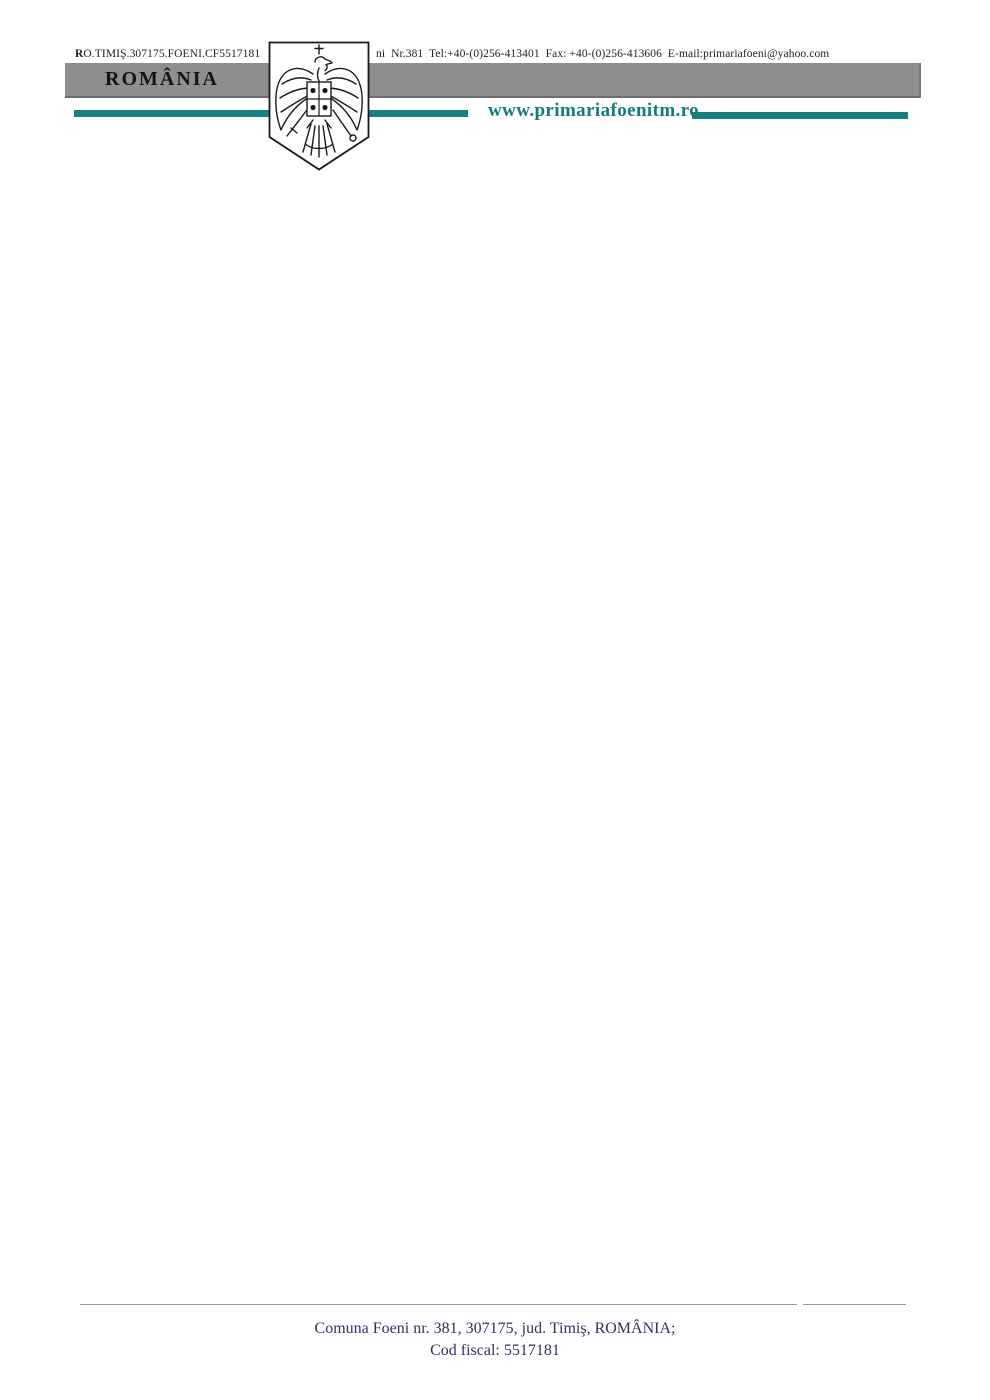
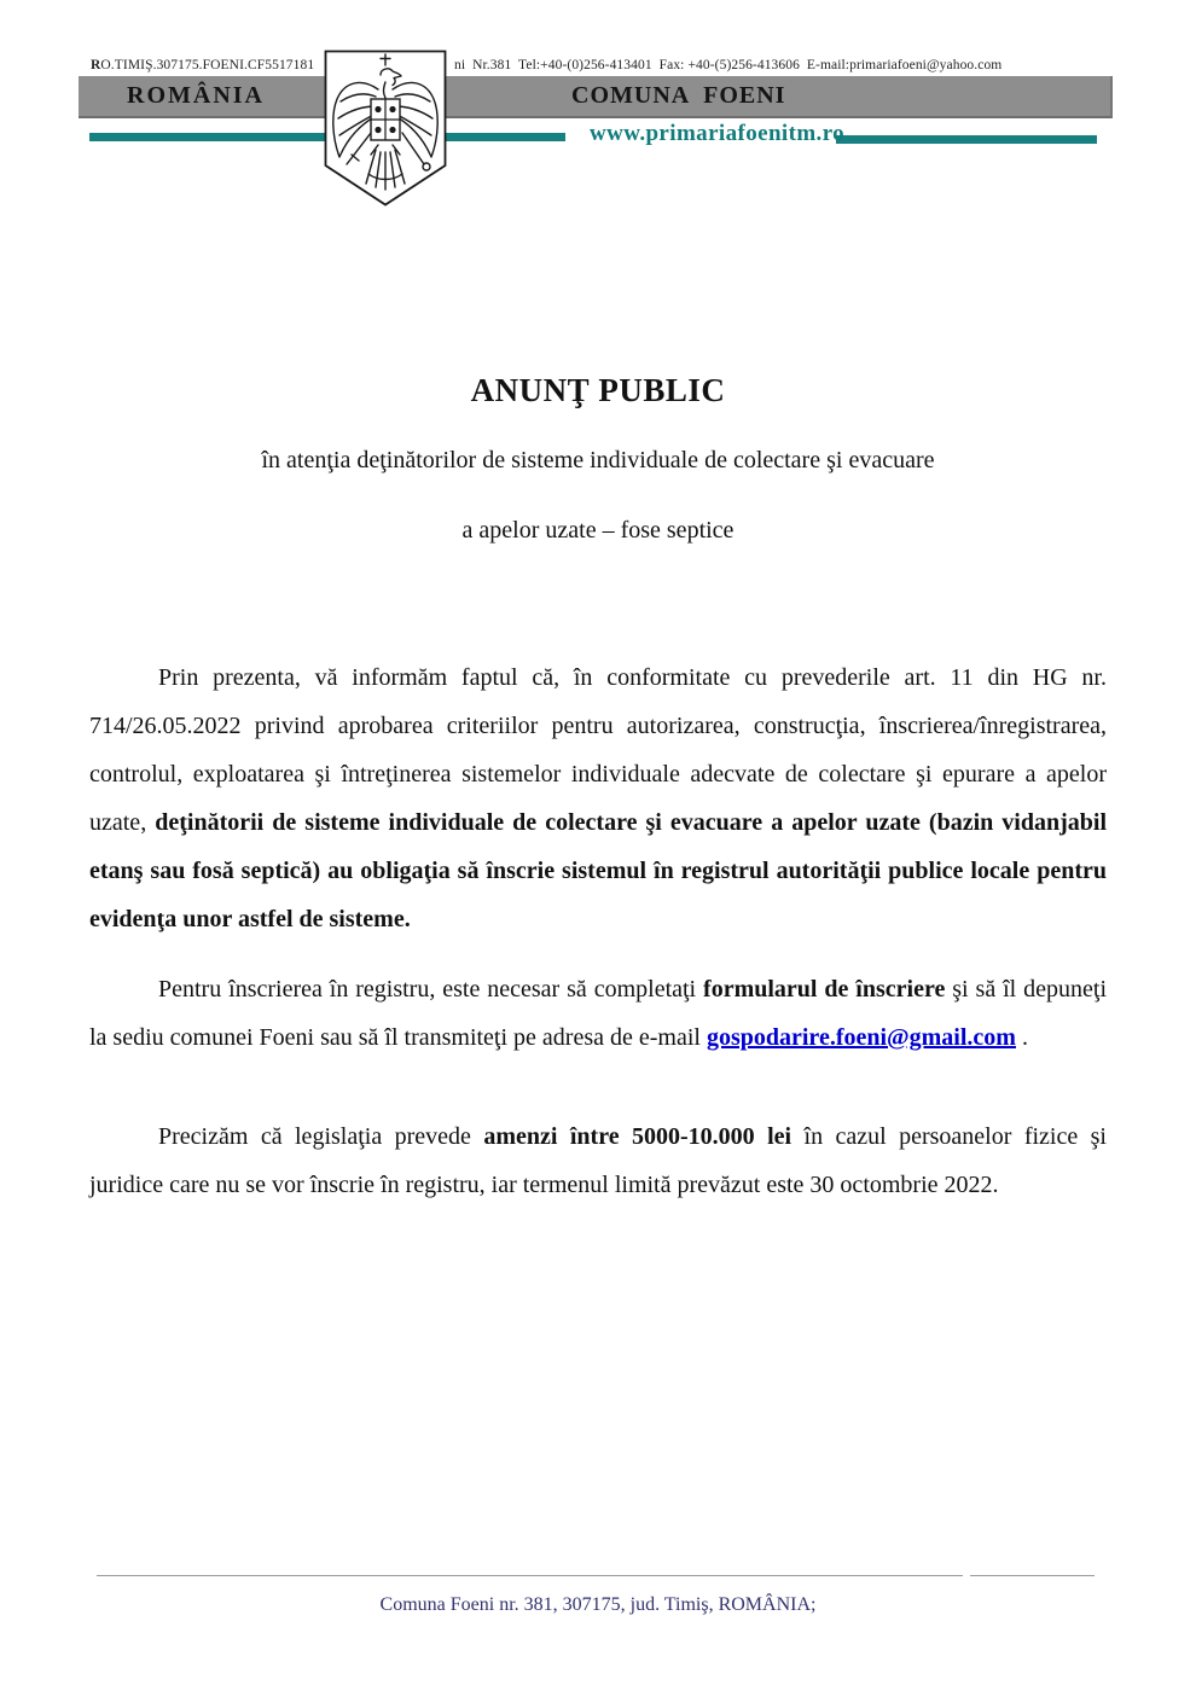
  RO.TIMIŞ.307175.FOENI.CF5517181
- ni Nr.381 Tel:+40-(0)256-413401 Fax: +40-(0)256-413606 E-mail:primariafoeni@yahoo.com
+ ni Nr.381 Tel:+40-(0)256-413401 Fax: +40-(5)256-413606 E-mail:primariafoeni@yahoo.com
  ROMÂNIA
+ COMUNA FOENI
  www.primariafoenitm.ro
+ ANUNŢ PUBLIC
+ în atenţia deţinătorilor de sisteme individuale de colectare şi evacuare
+ a apelor uzate – fose septice
+ Prin prezenta, vă informăm faptul că, în conformitate cu prevederile art. 11 din HG nr. 714/26.05.2022 privind aprobarea criteriilor pentru autorizarea, construcţia, înscrierea/înregistrarea, controlul, exploatarea şi întreţinerea sistemelor individuale adecvate de colectare şi epurare a apelor uzate, deţinătorii de sisteme individuale de colectare şi evacuare a apelor uzate (bazin vidanjabil etanş sau fosă septică) au obligaţia să înscrie sistemul în registrul autorităţii publice locale pentru evidenţa unor astfel de sisteme.
+ Pentru înscrierea în registru, este necesar să completaţi formularul de înscriere şi să îl depuneţi la sediu comunei Foeni sau să îl transmiteţi pe adresa de e-mail gospodarire.foeni@gmail.com .
+ Precizăm că legislaţia prevede amenzi între 5000-10.000 lei în cazul persoanelor fizice şi juridice care nu se vor înscrie în registru, iar termenul limită prevăzut este 30 octombrie 2022.
  Comuna Foeni nr. 381, 307175, jud. Timiş, ROMÂNIA;
- Cod fiscal: 5517181
